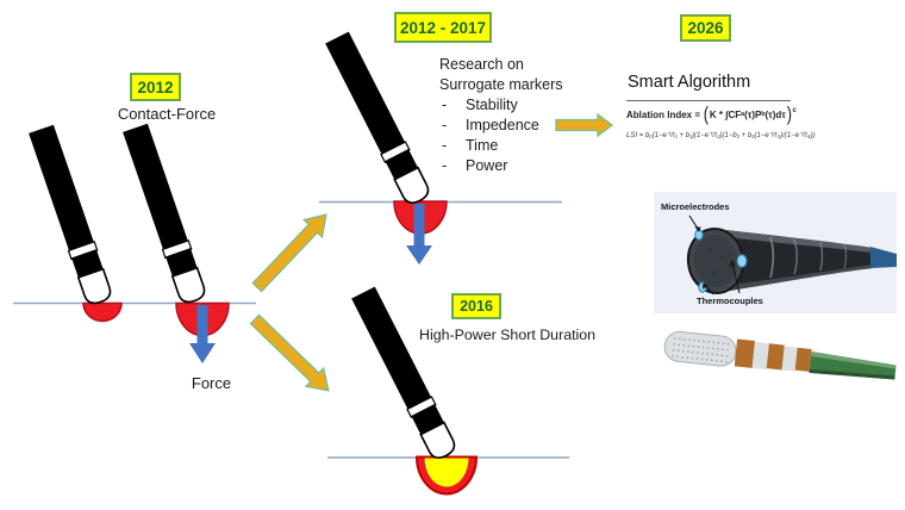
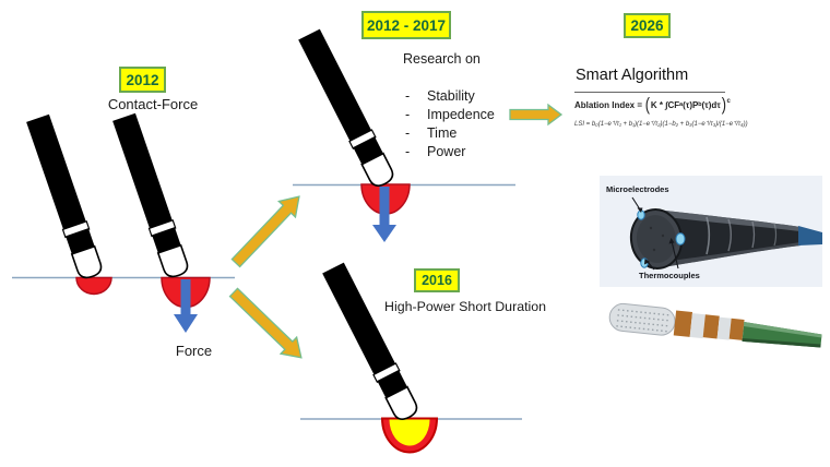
  2012
  Contact-Force
  Force
  2012 - 2017
  Research on
- Surrogate markers
  -
  Stability
  -
  Impedence
  -
  Time
  -
  Power
  2016
  High-Power Short Duration
  2026
  Smart Algorithm
  Ablation Index =
  (
  K * ∫CFᵃ(τ)Pᵇ(τ)dτ
  )
  Microelectrodes
  Thermocouples
